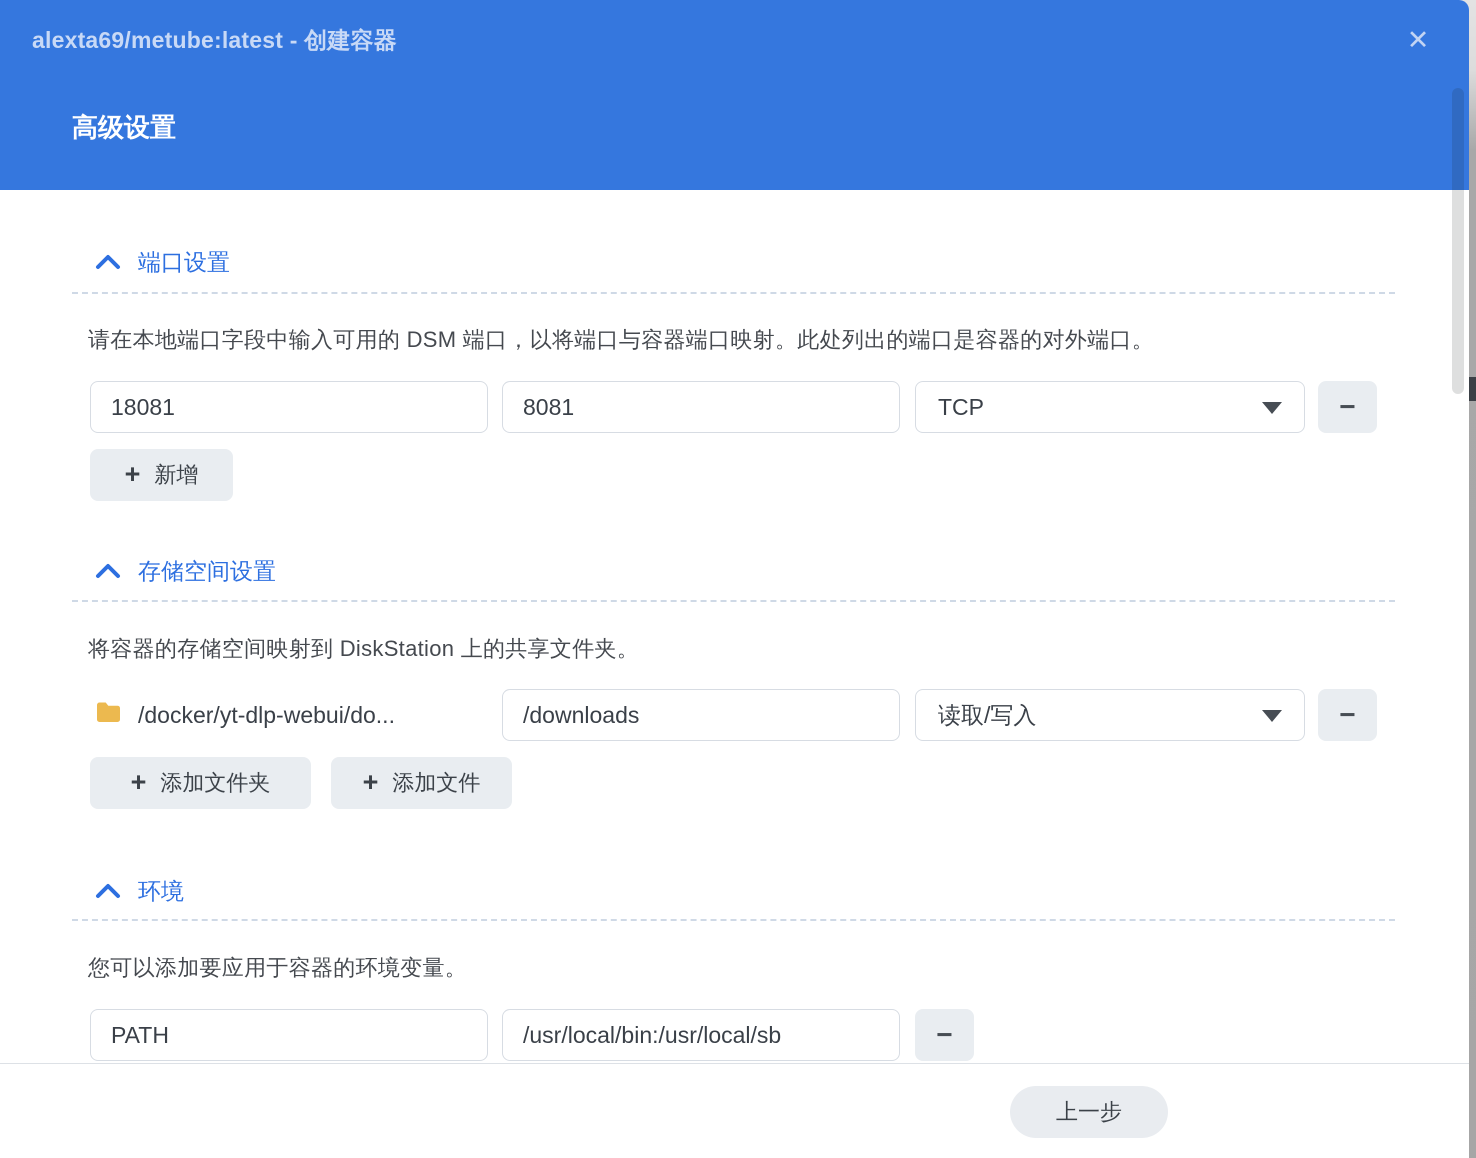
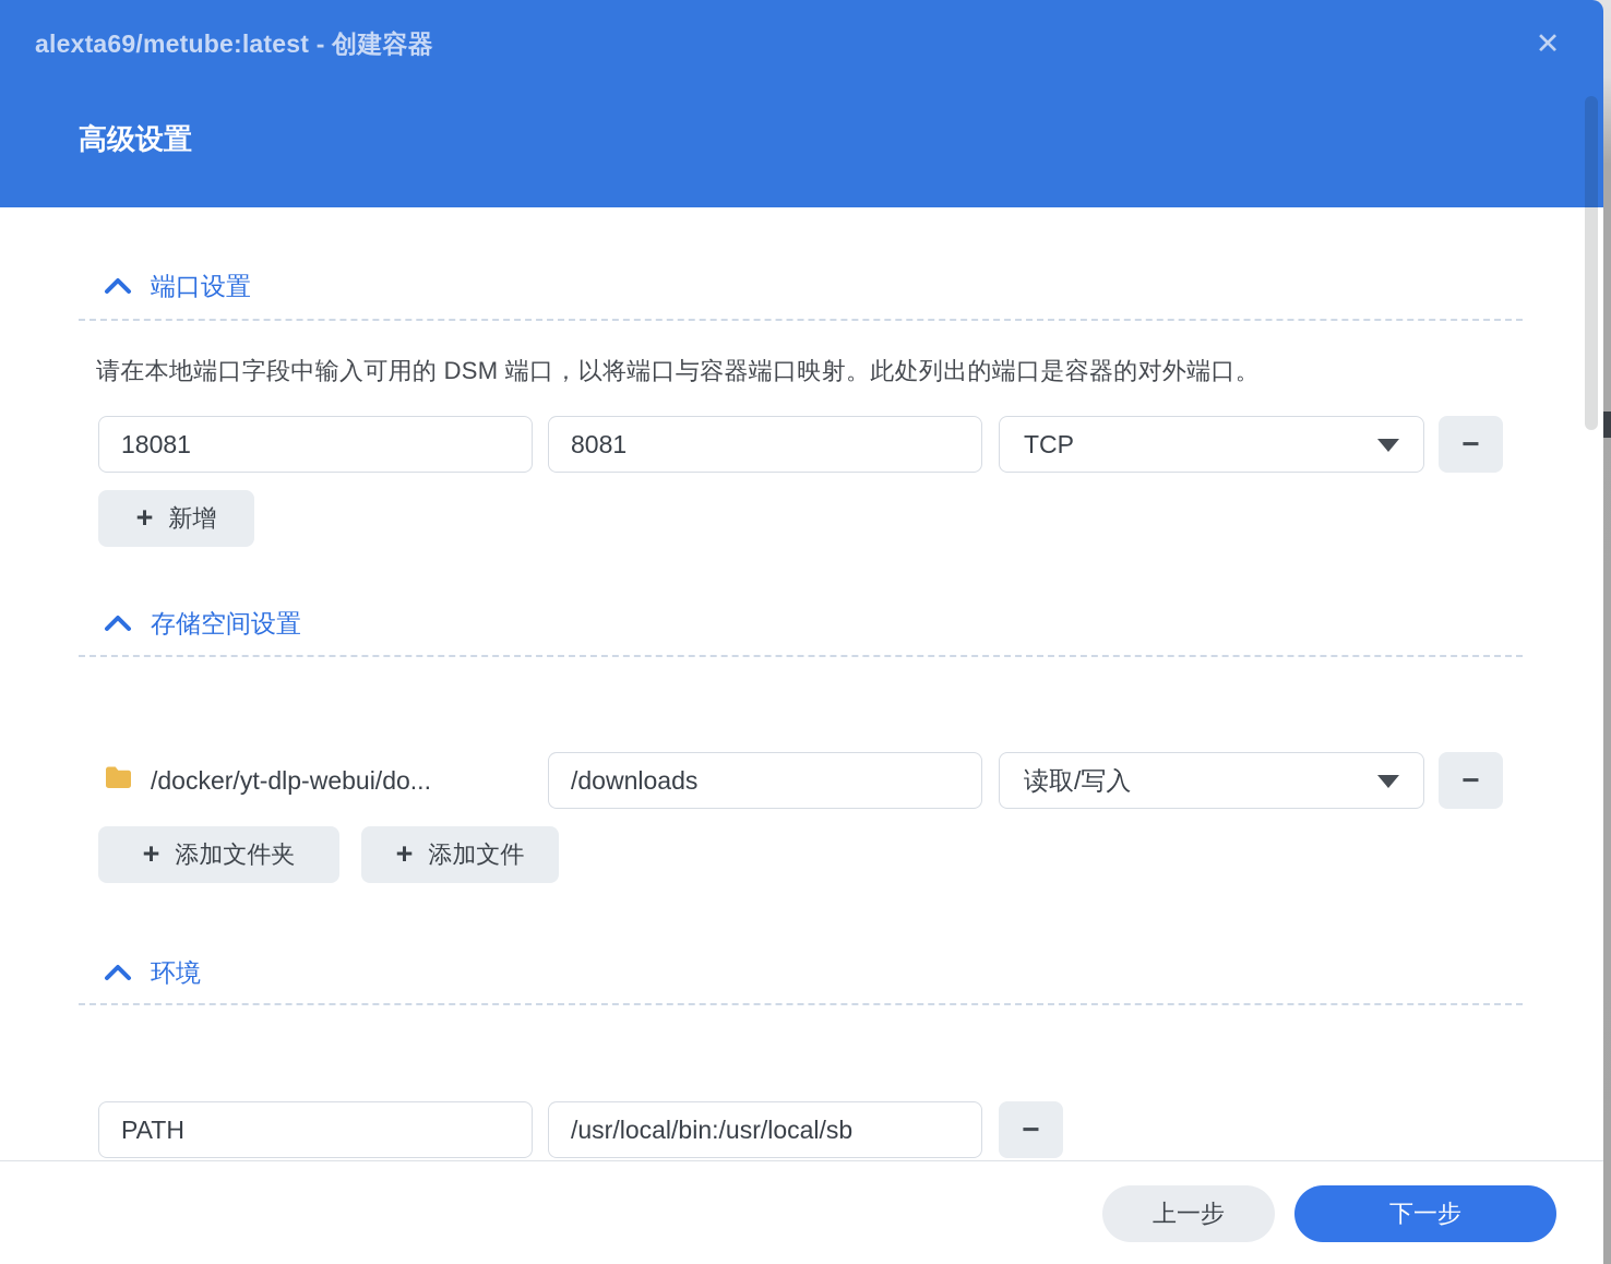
  alexta69/metube:latest - 创建容器
  ✕
  高级设置
  端口设置
  请在本地端口字段中输入可用的 DSM 端口，以将端口与容器端口映射。此处列出的端口是容器的对外端口。
  18081
  8081
  TCP
  −
  +
  新增
  存储空间设置
- 将容器的存储空间映射到 DiskStation 上的共享文件夹。
  /docker/yt-dlp-webui/do...
  /downloads
  读取/写入
  −
  +
  添加文件夹
  +
  添加文件
  环境
- 您可以添加要应用于容器的环境变量。
  PATH
  /usr/local/bin:/usr/local/sb
  −
  上一步
+ 下一步
